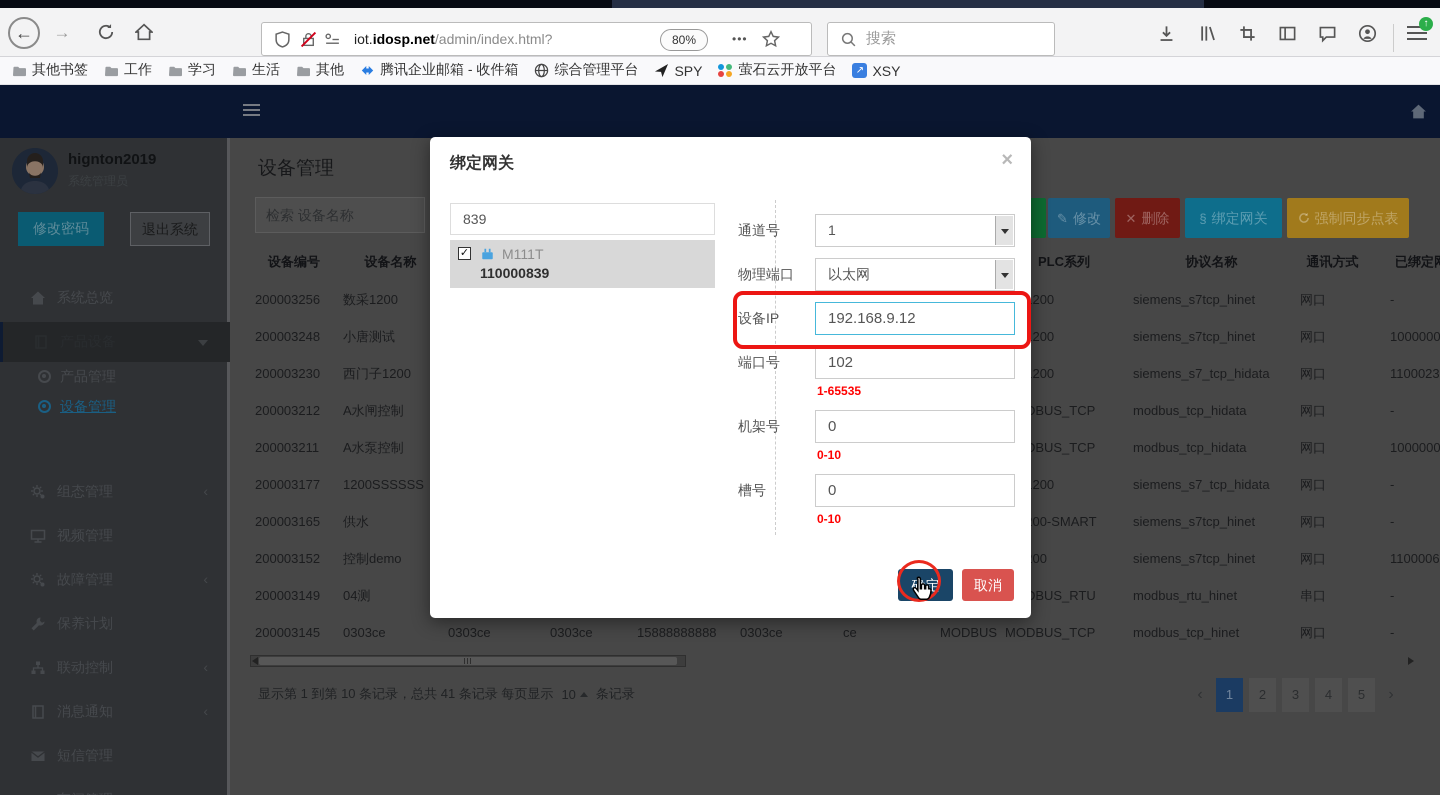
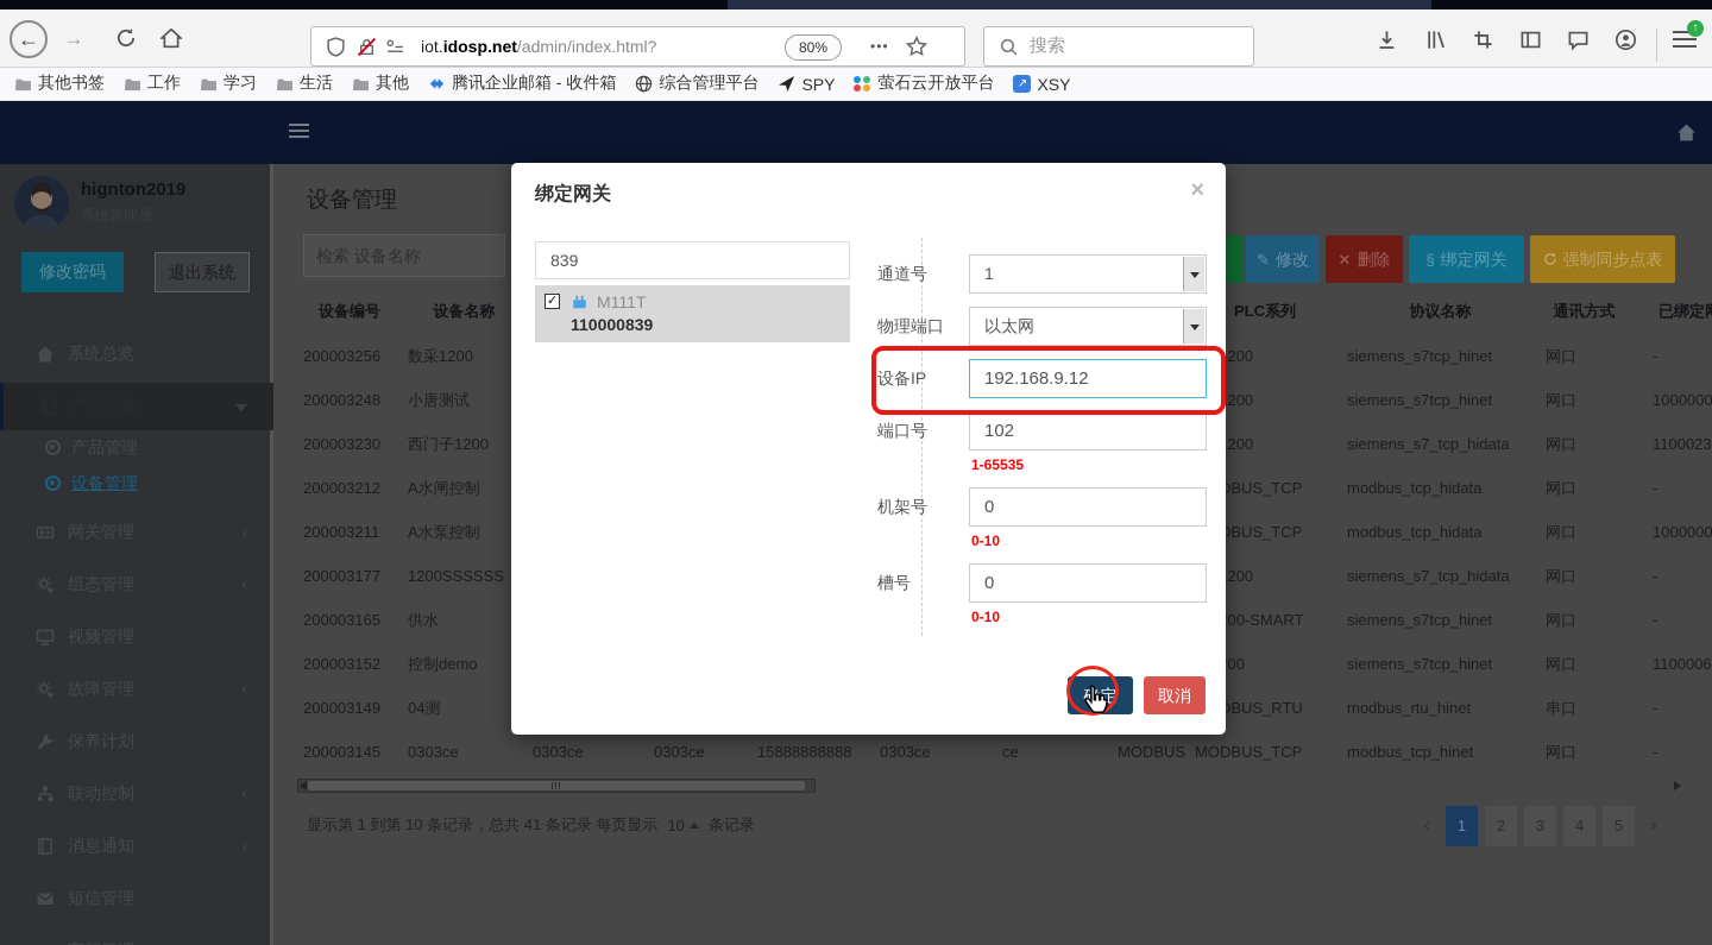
  ←
  →
  iot.idosp.net/admin/index.html?
  80%
  •••
  搜索
  ↑
  其他书签
  工作
  学习
  生活
  其他
  腾讯企业邮箱 - 收件箱
  综合管理平台
  SPY
  萤石云开放平台
  ↗
  XSY
  hignton2019
  修改密码
  退出系统
  系统总览
  产品管理
  设备管理
+ 网关管理
  组态管理
  视频管理
  故障管理
  保养计划
  联动控制
  消息通知
  短信管理
  设备管理
  检索 设备名称
  ✎ 修改
  ✕ 删除
  § 绑定网关
  强制同步点表
  设备编号	设备名称							PLC系列	协议名称	通讯方式	已绑定
  200003256	数采1200							200	siemens_s7tcp_hinet	网口	-
  200003248	小唐测试							200	siemens_s7tcp_hinet	网口	1000000
  200003230	西门子1200							200	siemens_s7_tcp_hidata	网口	1100023
  200003212	A水闸控制							BUS_TCP	modbus_tcp_hidata	网口	-
  200003211	A水泵控制							BUS_TCP	modbus_tcp_hidata	网口	1000000
  200003177	1200SSSSSS							200	siemens_s7_tcp_hidata	网口	-
  200003165	供水							00-SMART	siemens_s7tcp_hinet	网口	-
  200003152	控制demo							00	siemens_s7tcp_hinet	网口	1100006
  200003149	04测							BUS_RTU	modbus_rtu_hinet	串口	-
  200003145	0303ce	0303ce	0303ce	15888888888	0303ce	ce	MODBUS	MODBUS_TCP	modbus_tcp_hinet	网口	-
  显示第 1 到第 10 条记录，总共 41 条记录 每页显示
  10
  条记录
  1
  2
  3
  4
  5
  绑定网关
  ×
  839
  ✓
  M111T
  110000839
  通道号
  1
  物理端口
  以太网
  设备IP
  192.168.9.12
  端口号
  102
  1-65535
  机架号
  0
  0-10
  槽号
  0
  0-10
  取消
